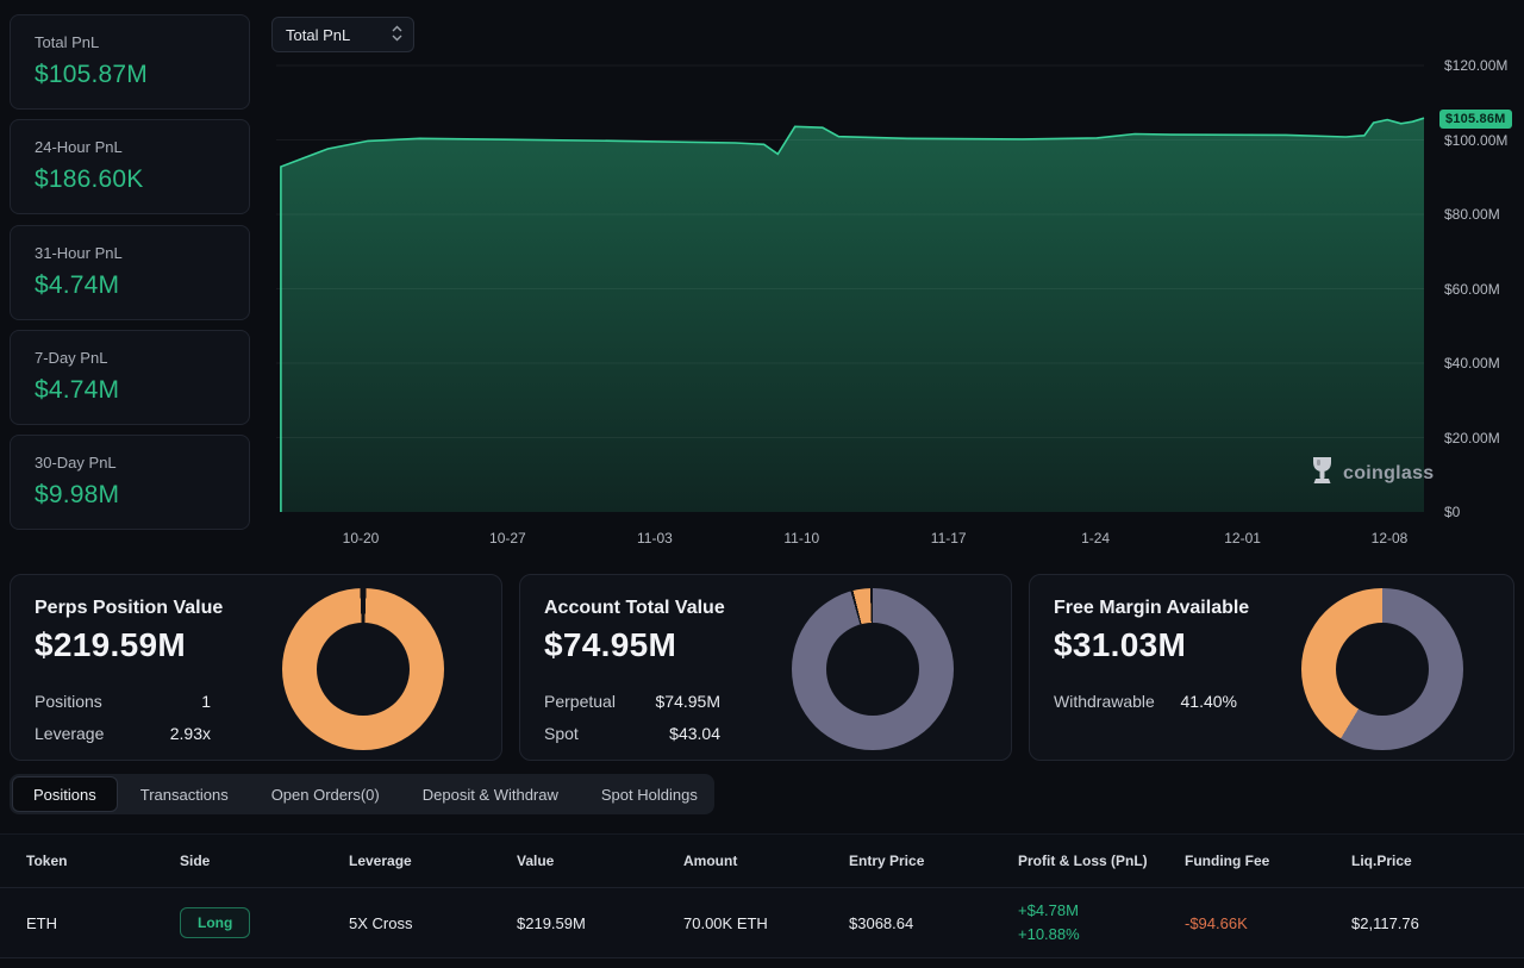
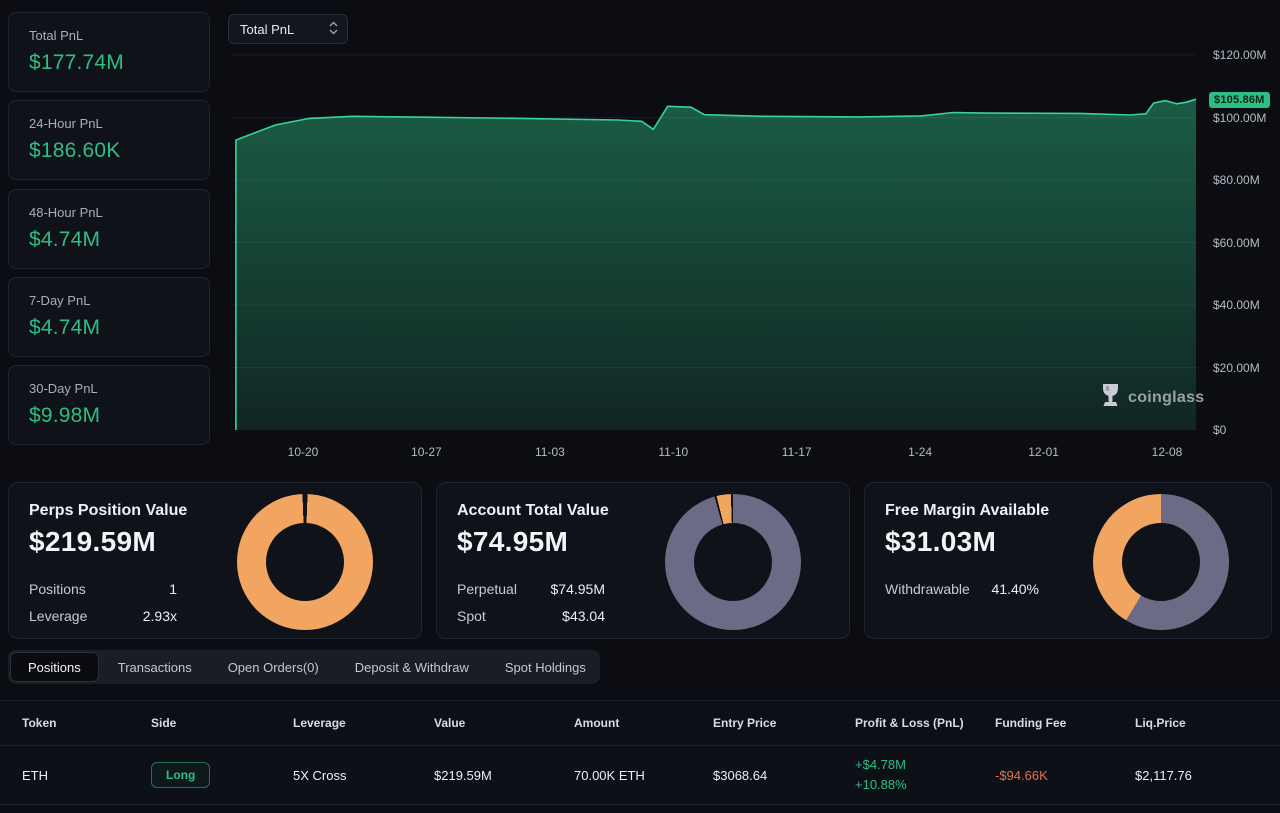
  Total PnL
- $105.87M
+ $177.74M
  24-Hour PnL
  $186.60K
- 31-Hour PnL
+ 48-Hour PnL
  $4.74M
  7-Day PnL
  $4.74M
  30-Day PnL
  $9.98M
  Total PnL
  $120.00M
  $100.00M
  $80.00M
  $60.00M
  $40.00M
  $20.00M
  $0
  $105.86M
  10-20
  10-27
  11-03
  11-10
  11-17
  1-24
  12-01
  12-08
  coinglass
  Perps Position Value
  $219.59M
  Positions
  1
  Leverage
  2.93x
  Account Total Value
  $74.95M
  Perpetual
  $74.95M
  Spot
  $43.04
  Free Margin Available
  $31.03M
  Withdrawable
  41.40%
  Positions
  Transactions
  Open Orders(0)
  Deposit & Withdraw
  Spot Holdings
  Token
  Side
  Leverage
  Value
  Amount
  Entry Price
  Profit & Loss (PnL)
  Funding Fee
  Liq.Price
  ETH
  Long
  5X Cross
  $219.59M
  70.00K ETH
  $3068.64
  +$4.78M
  +10.88%
  -$94.66K
  $2,117.76
